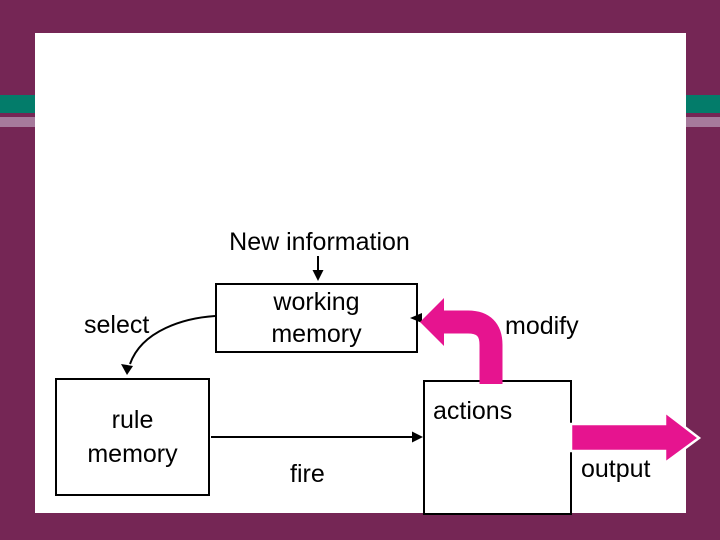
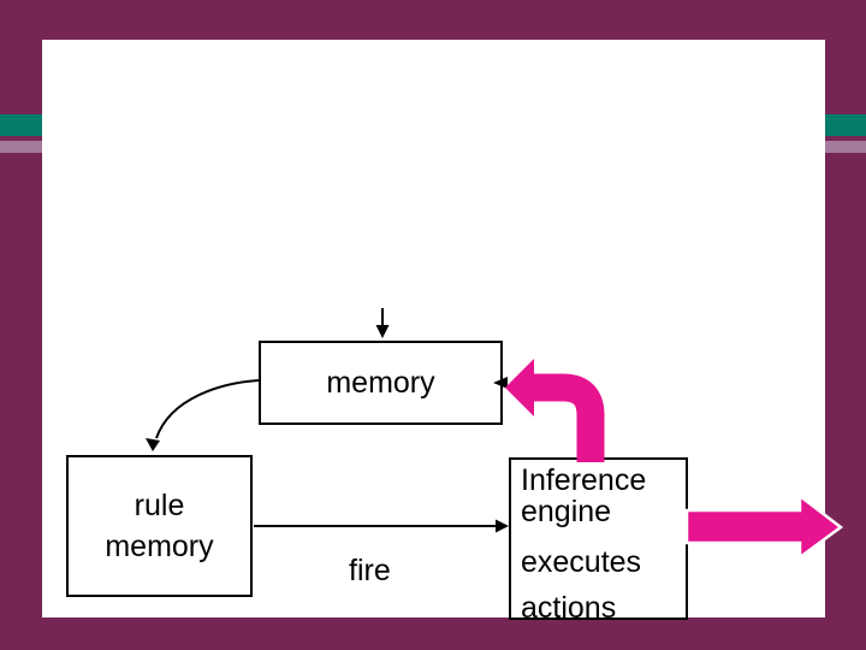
- New information
- select
- modify
  fire
- output
- working
  memory
  rule
  memory
+ Inference
+ engine
+ executes
  actions
